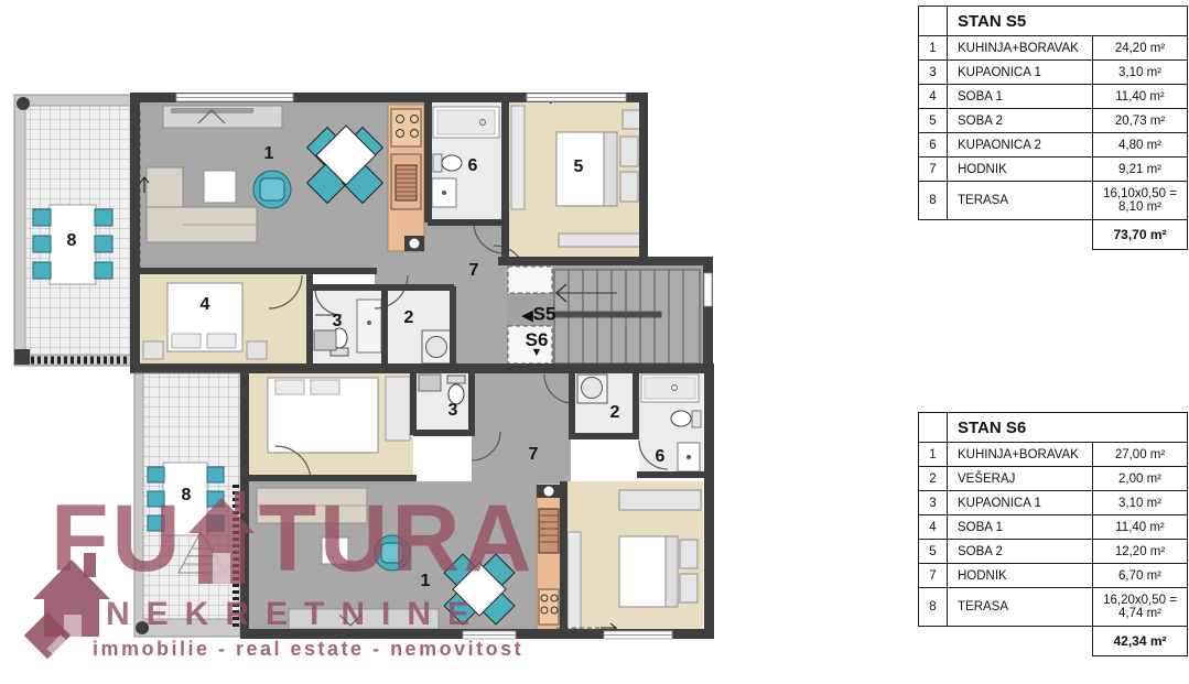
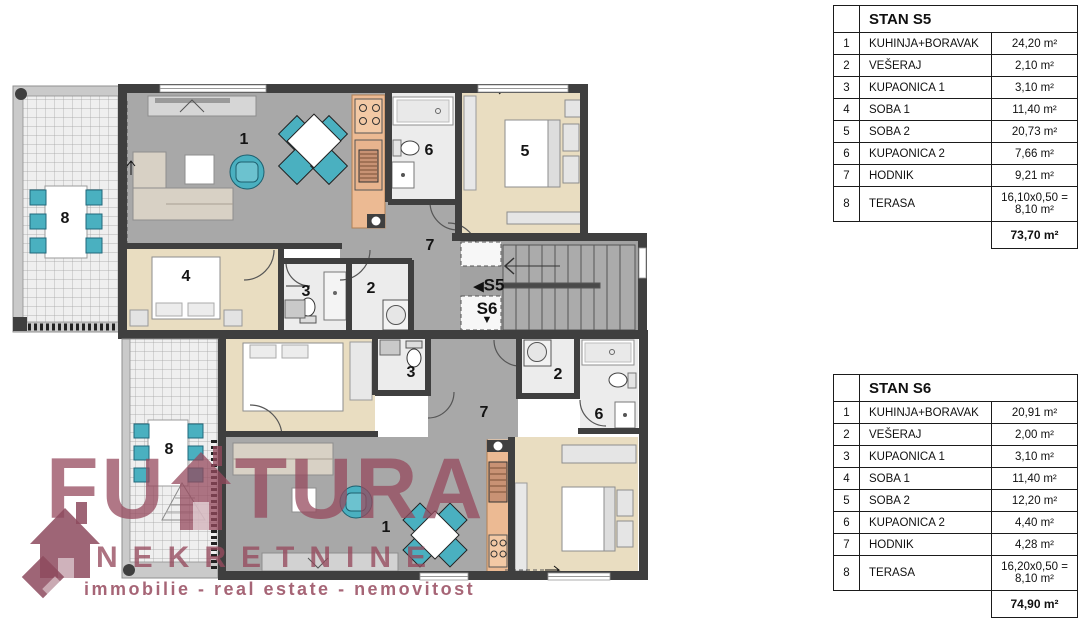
  1
  4
  3
  2
  6
  5
  7
  8
  7
  2
  6
  3
  1
  8
  ◀S5
  S6
  ▼
  FU
  TURA
  NEKRETNINE
  immobilie - real estate - nemovitost
  	STAN S5
  1	KUHINJA+BORAVAK	24,20 m²
+ 2	VEŠERAJ	2,10 m²
  3	KUPAONICA 1	3,10 m²
  4	SOBA 1	11,40 m²
  5	SOBA 2	20,73 m²
- 6	KUPAONICA 2	4,80 m²
+ 6	KUPAONICA 2	7,66 m²
  7	HODNIK	9,21 m²
  8	TERASA	16,10x0,50 = 8,10 m²
  	73,70 m²
  	STAN S6
- 1	KUHINJA+BORAVAK	27,00 m²
+ 1	KUHINJA+BORAVAK	20,91 m²
  2	VEŠERAJ	2,00 m²
  3	KUPAONICA 1	3,10 m²
  4	SOBA 1	11,40 m²
  5	SOBA 2	12,20 m²
+ 6	KUPAONICA 2	4,40 m²
- 7	HODNIK	6,70 m²
+ 7	HODNIK	4,28 m²
- 8	TERASA	16,20x0,50 = 4,74 m²
+ 8	TERASA	16,20x0,50 = 8,10 m²
- 	42,34 m²
+ 	74,90 m²
